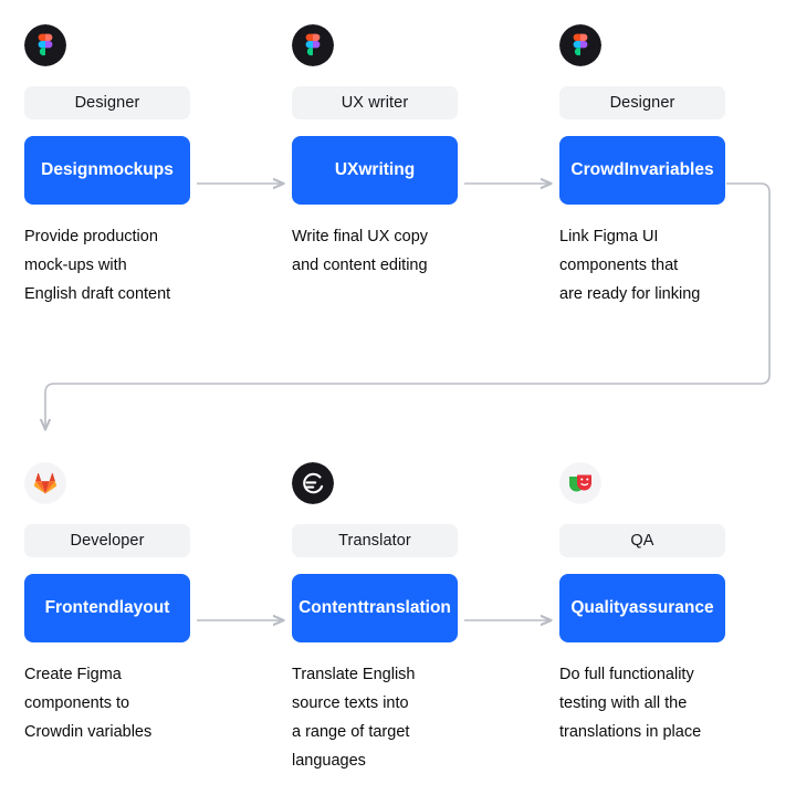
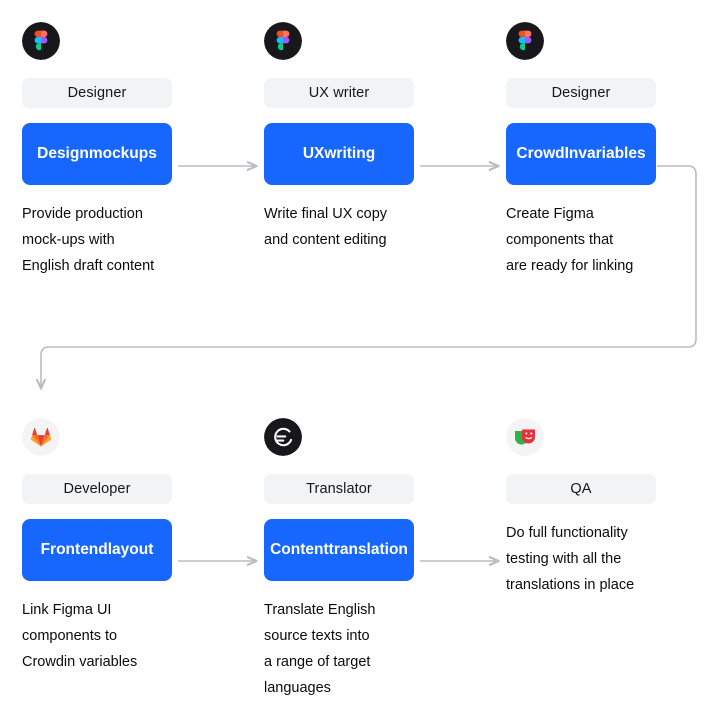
  Designer
  Designmockups
  Provide production
  mock-ups with
  English draft content
  UX writer
  UXwriting
  Write final UX copy
  and content editing
  Designer
  CrowdInvariables
- Link Figma UI
+ Create Figma
  components that
  are ready for linking
  Developer
  Frontendlayout
- Create Figma
+ Link Figma UI
  components to
  Crowdin variables
  Translator
  Contenttranslation
  Translate English
  source texts into
  a range of target
  languages
  QA
- Qualityassurance
  Do full functionality
  testing with all the
  translations in place
